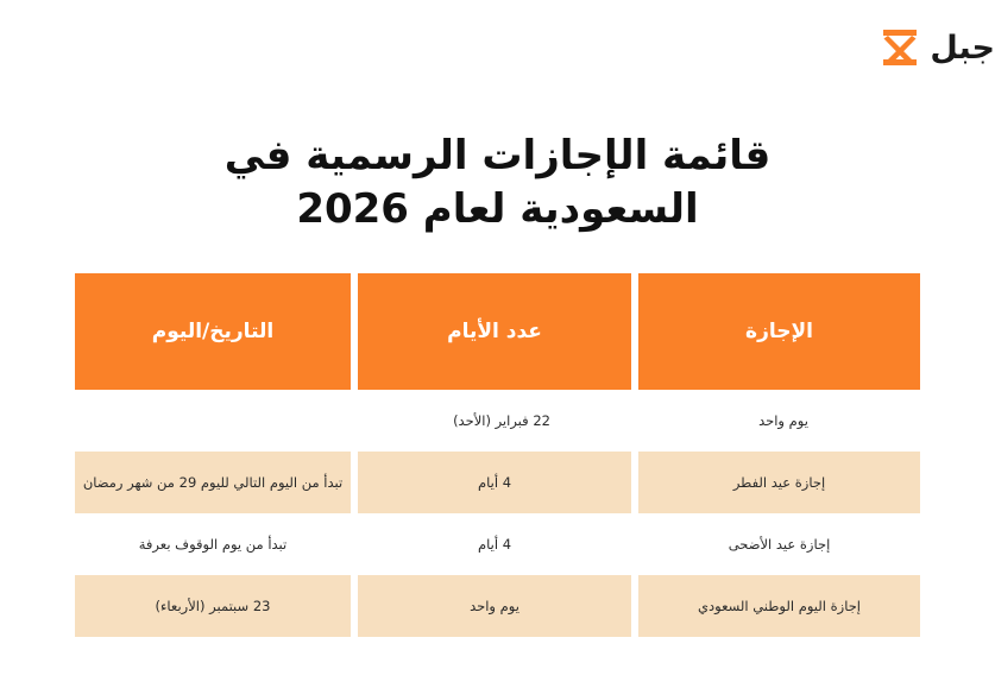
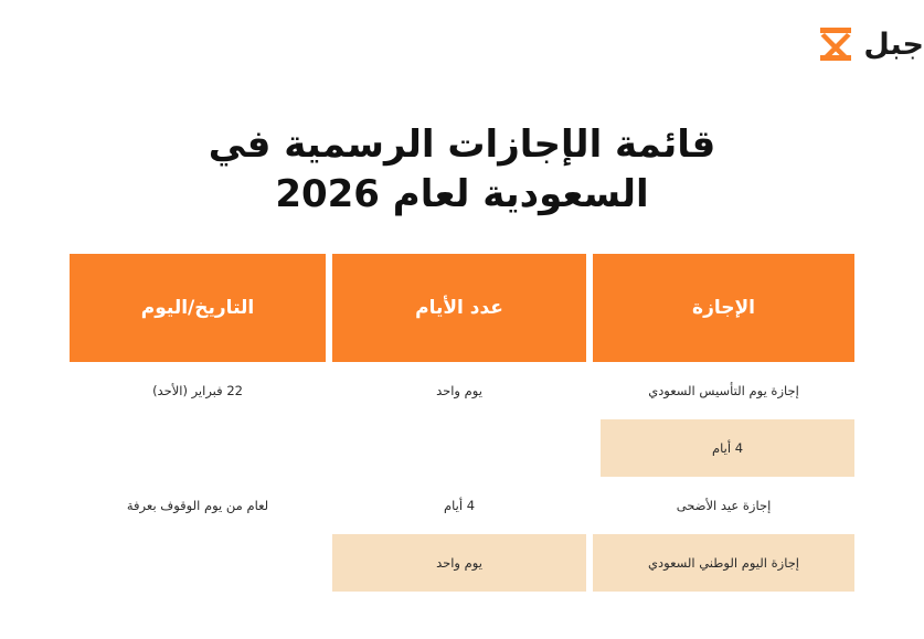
  جبل
  قائمة الإجازات الرسمية في السعودية لعام 2026
  الإجازة
  عدد الأيام
  التاريخ/اليوم
+ إجازة يوم التأسيس السعودي
  يوم واحد
  22 فبراير (الأحد)
- إجازة عيد الفطر
  4 أيام
- تبدأ من اليوم التالي لليوم 29 من شهر رمضان
  إجازة عيد الأضحى
  4 أيام
- تبدأ من يوم الوقوف بعرفة
+ لعام من يوم الوقوف بعرفة
  إجازة اليوم الوطني السعودي
  يوم واحد
- 23 سبتمبر (الأربعاء)
